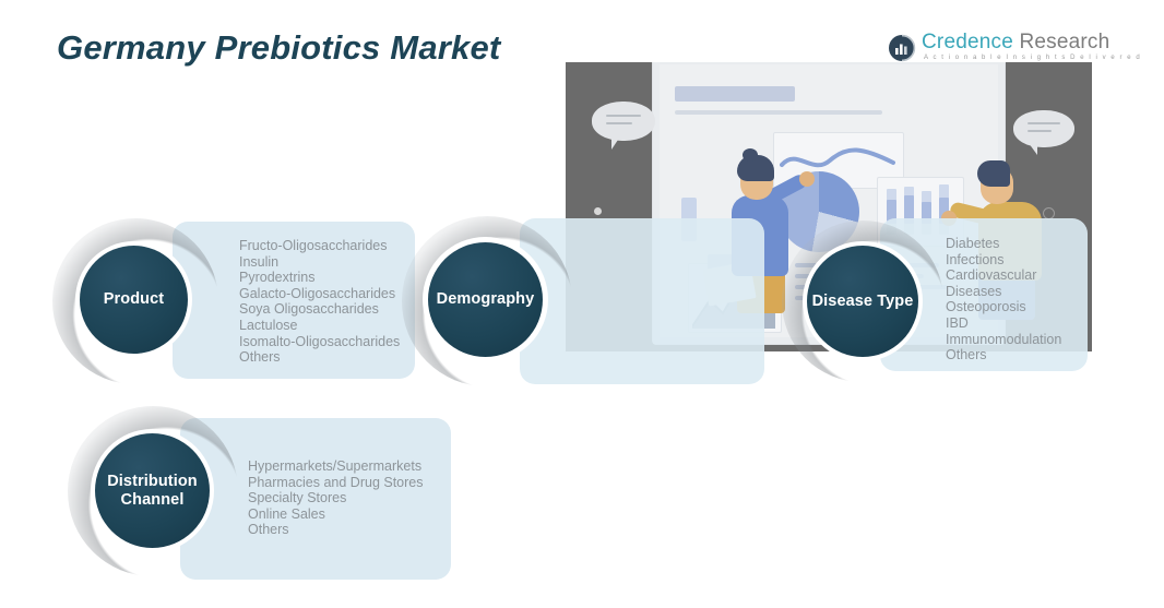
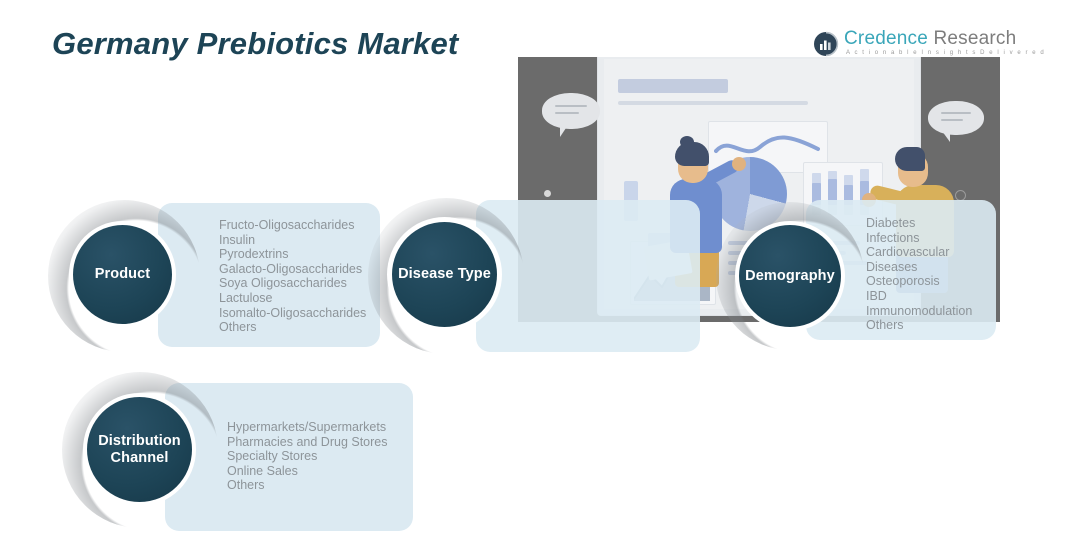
  Germany Prebiotics Market
  Credence Research
  Fructo-Oligosaccharides
  Insulin
  Pyrodextrins
  Galacto-Oligosaccharides
  Soya Oligosaccharides
  Lactulose
  Isomalto-Oligosaccharides
  Others
  Product
- Demography
+ Disease Type
  Diabetes
  Infections
  Cardiovascular
  Diseases
  Osteoporosis
  IBD
  Immunomodulation
  Others
- Disease Type
+ Demography
  Hypermarkets/Supermarkets
  Pharmacies and Drug Stores
  Specialty Stores
  Online Sales
  Others
  Distribution
  Channel
